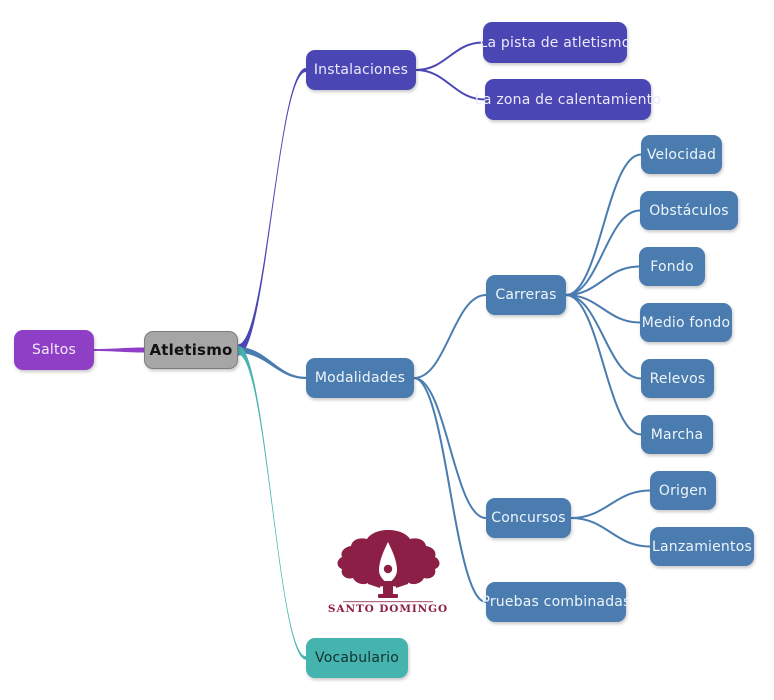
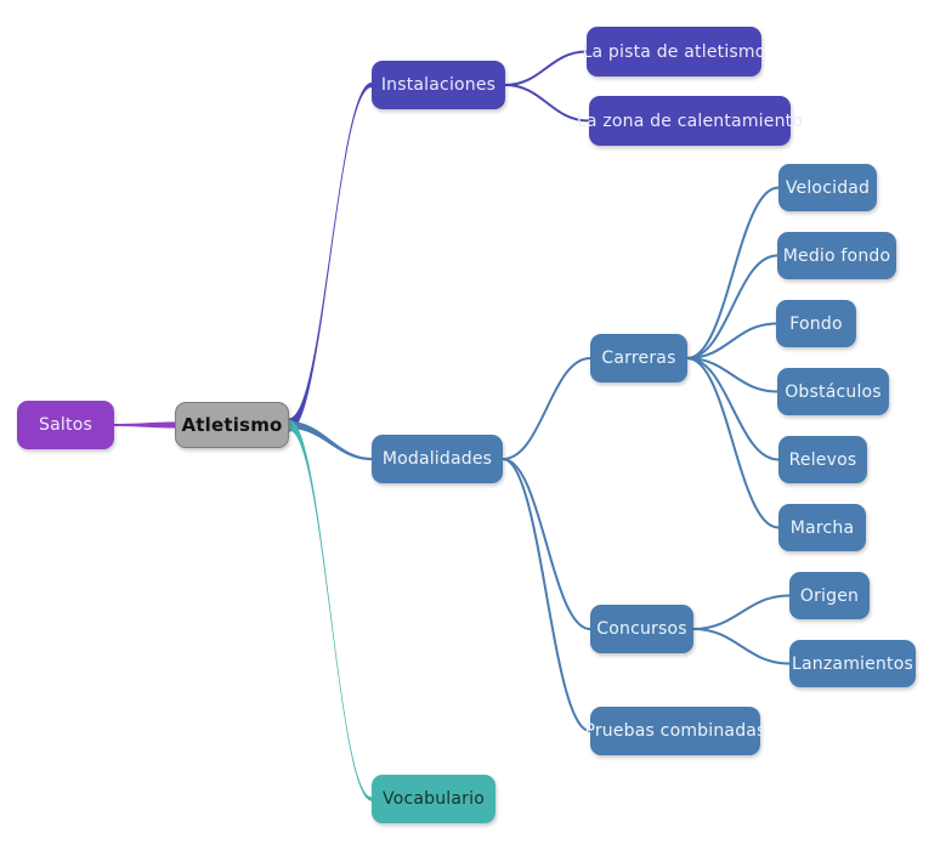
  Atletismo
  Saltos
  Instalaciones
  La pista de atletismo
  La zona de calentamiento
  Modalidades
  Carreras
  Velocidad
- Obstáculos
+ Medio fondo
  Fondo
- Medio fondo
+ Obstáculos
  Relevos
  Marcha
  Concursos
  Origen
  Lanzamientos
  Pruebas combinadas
  Vocabulario
- SANTO DOMINGO
